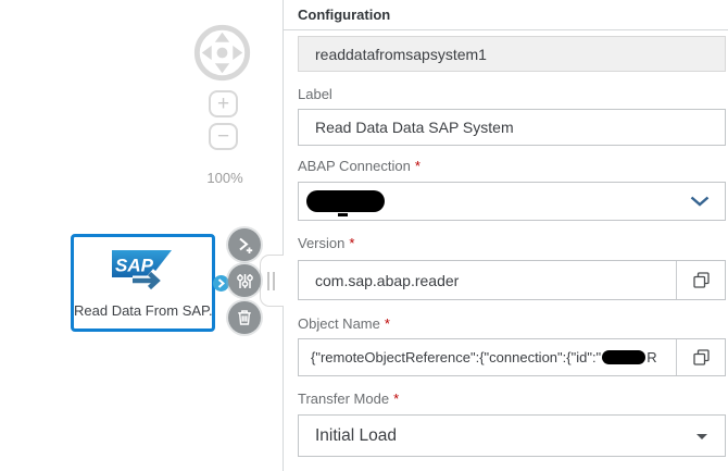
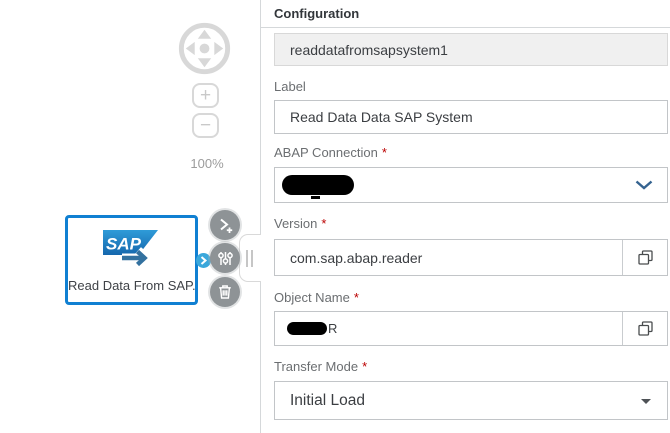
  +
  −
  100%
  SAP
  Read Data From SAP.
  Configuration
  readdatafromsapsystem1
  Label
  Read Data Data SAP System
  ABAP Connection *
  Version *
  com.sap.abap.reader
  Object Name *
- {"remoteObjectReference":{"connection":{"id":"
  R
  Transfer Mode *
  Initial Load
